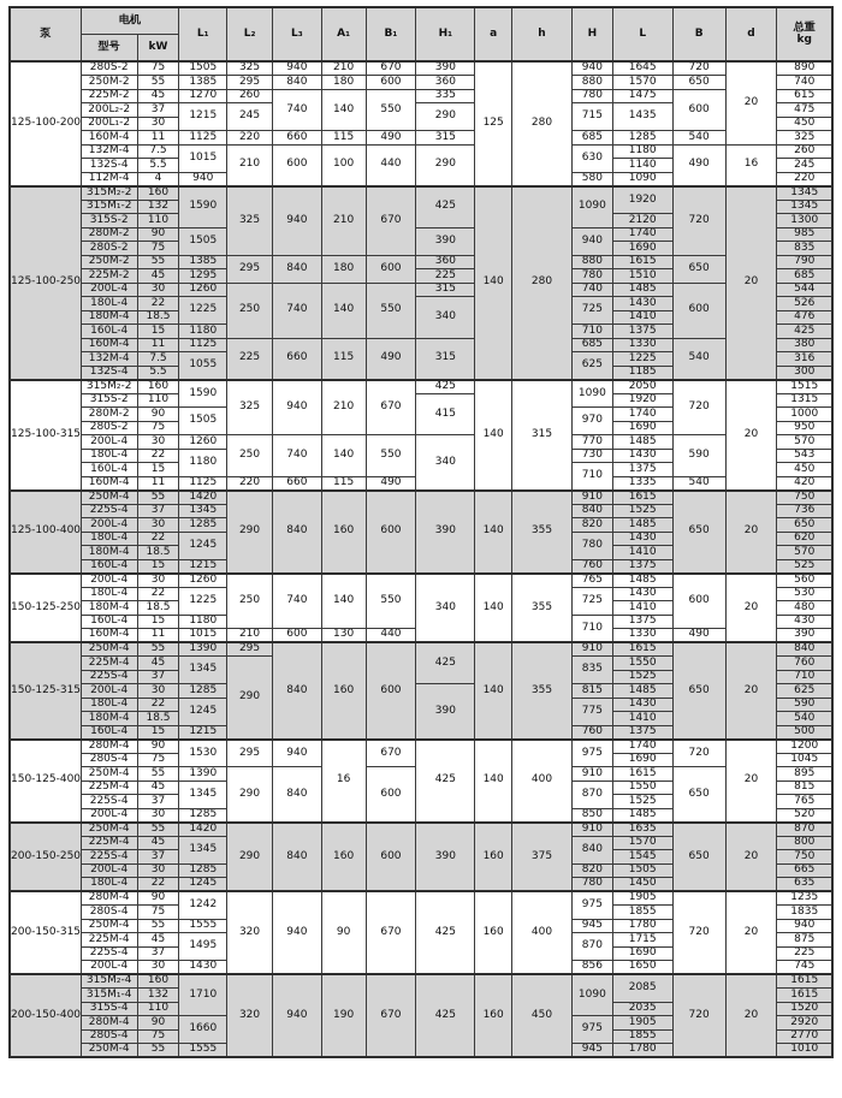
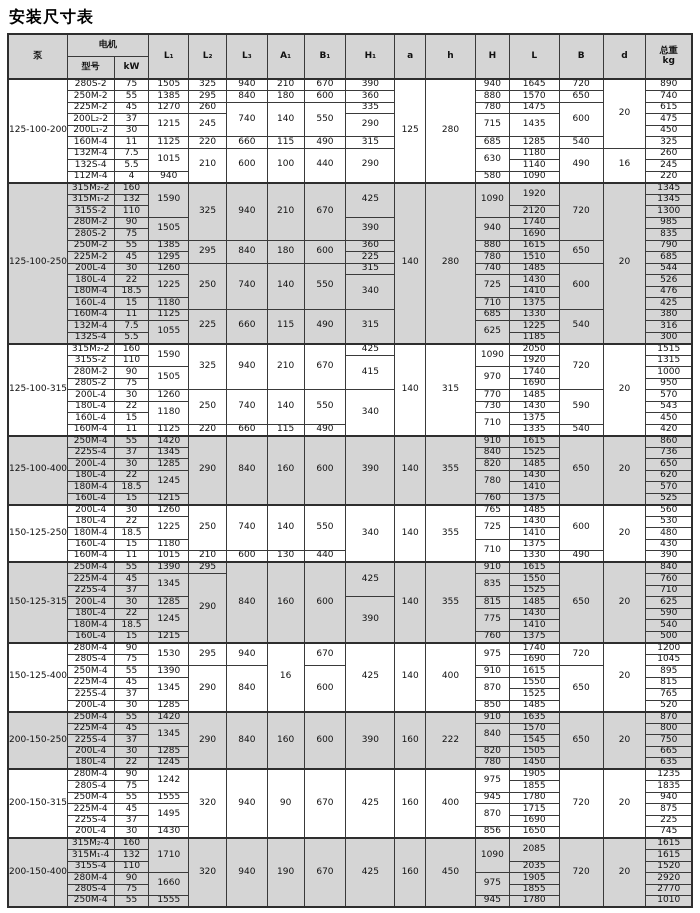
+ 安装尺寸表
  泵	电机	L₁	L₂	L₃	A₁	B₁	H₁	a	h	H	L	B	d	总重 kg
  型号	kW
  125-100-200	280S-2	75	1505	325	940	210	670	390	125	280	940	1645	720	20	890
  250M-2	55	1385	295	840	180	600	360	880	1570	650	740
  225M-2	45	1270	260	740	140	550	335	780	1475	600	615
  200L₂-2	37	1215	245	290	715	1435	475
  200L₁-2	30	450
  160M-4	11	1125	220	660	115	490	315	685	1285	540	325
  132M-4	7.5	1015	210	600	100	440	290	630	1180	490	16	260
  132S-4	5.5	1140	245
  112M-4	4	940	580	1090	220
  125-100-250	315M₂-2	160	1590	325	940	210	670	425	140	280	1090	1920	720	20	1345
  315M₁-2	132	1345
  315S-2	110	2120	1300
  280M-2	90	1505	390	940	1740	985
  280S-2	75	1690	835
  250M-2	55	1385	295	840	180	600	360	880	1615	650	790
  225M-2	45	1295	225	780	1510	685
  200L-4	30	1260	250	740	140	550	315	740	1485	600	544
  180L-4	22	1225	340	725	1430	526
  180M-4	18.5	1410	476
  160L-4	15	1180	710	1375	425
  160M-4	11	1125	225	660	115	490	315	685	1330	540	380
  132M-4	7.5	1055	625	1225	316
  132S-4	5.5	1185	300
  125-100-315	315M₂-2	160	1590	325	940	210	670	425	140	315	1090	2050	720	20	1515
  315S-2	110	415	1920	1315
  280M-2	90	1505	970	1740	1000
  280S-2	75	1690	950
  200L-4	30	1260	250	740	140	550	340	770	1485	590	570
  180L-4	22	1180	730	1430	543
  160L-4	15	710	1375	450
  160M-4	11	1125	220	660	115	490	1335	540	420
- 125-100-400	250M-4	55	1420	290	840	160	600	390	140	355	910	1615	650	20	750
+ 125-100-400	250M-4	55	1420	290	840	160	600	390	140	355	910	1615	650	20	860
  225S-4	37	1345	840	1525	736
  200L-4	30	1285	820	1485	650
  180L-4	22	1245	780	1430	620
  180M-4	18.5	1410	570
  160L-4	15	1215	760	1375	525
  150-125-250	200L-4	30	1260	250	740	140	550	340	140	355	765	1485	600	20	560
  180L-4	22	1225	725	1430	530
  180M-4	18.5	1410	480
  160L-4	15	1180	710	1375	430
  160M-4	11	1015	210	600	130	440	1330	490	390
  150-125-315	250M-4	55	1390	295	840	160	600	425	140	355	910	1615	650	20	840
  225M-4	45	1345	290	835	1550	760
  225S-4	37	1525	710
  200L-4	30	1285	390	815	1485	625
  180L-4	22	1245	775	1430	590
  180M-4	18.5	1410	540
  160L-4	15	1215	760	1375	500
  150-125-400	280M-4	90	1530	295	940	16	670	425	140	400	975	1740	720	20	1200
  280S-4	75	1690	1045
  250M-4	55	1390	290	840	600	910	1615	650	895
  225M-4	45	1345	870	1550	815
  225S-4	37	1525	765
  200L-4	30	1285	850	1485	520
- 200-150-250	250M-4	55	1420	290	840	160	600	390	160	375	910	1635	650	20	870
+ 200-150-250	250M-4	55	1420	290	840	160	600	390	160	222	910	1635	650	20	870
  225M-4	45	1345	840	1570	800
  225S-4	37	1545	750
  200L-4	30	1285	820	1505	665
  180L-4	22	1245	780	1450	635
  200-150-315	280M-4	90	1242	320	940	90	670	425	160	400	975	1905	720	20	1235
  280S-4	75	1855	1835
  250M-4	55	1555	945	1780	940
  225M-4	45	1495	870	1715	875
  225S-4	37	1690	225
  200L-4	30	1430	856	1650	745
  200-150-400	315M₂-4	160	1710	320	940	190	670	425	160	450	1090	2085	720	20	1615
  315M₁-4	132	1615
  315S-4	110	2035	1520
  280M-4	90	1660	975	1905	2920
  280S-4	75	1855	2770
  250M-4	55	1555	945	1780	1010
